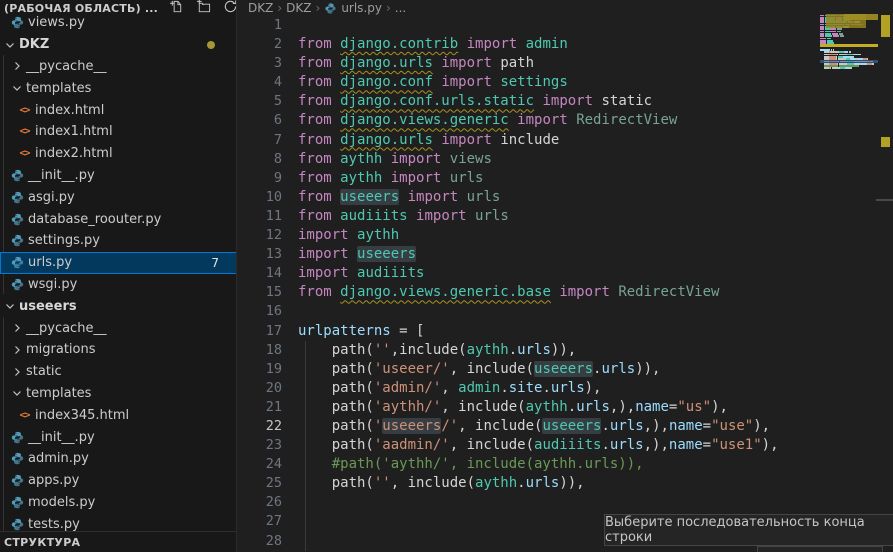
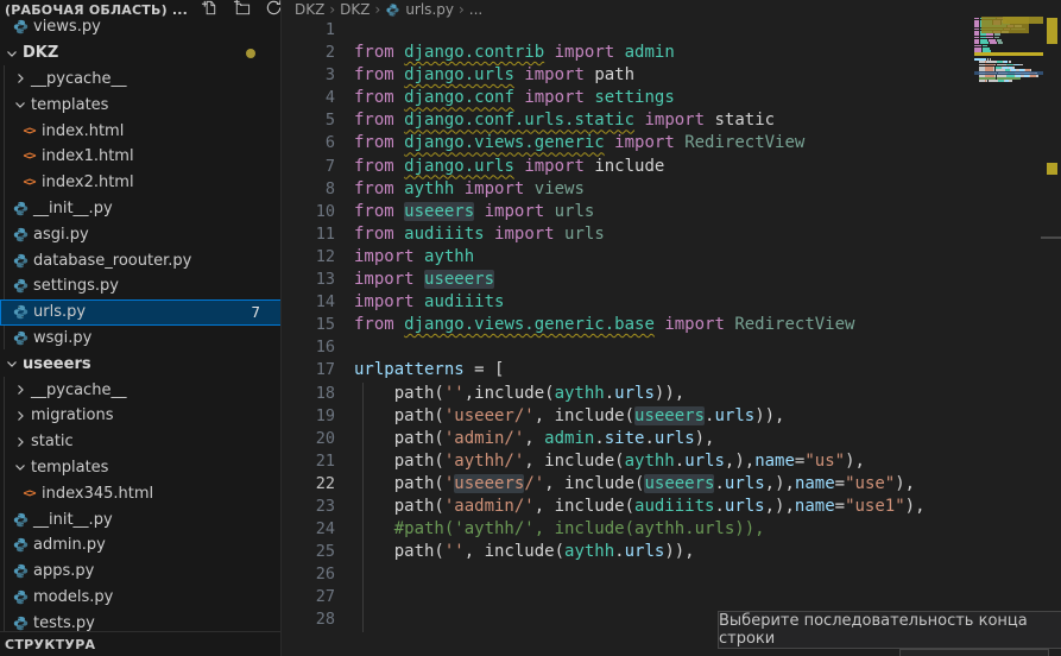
  (РАБОЧАЯ ОБЛАСТЬ) ...
  views.py
  DKZ
  __pycache__
  templates
  <>
  index.html
  <>
  index1.html
  <>
  index2.html
  __init__.py
  asgi.py
  database_roouter.py
  settings.py
  urls.py
  7
  wsgi.py
  useeers
  __pycache__
  migrations
  static
  templates
  <>
  index345.html
  __init__.py
  admin.py
  apps.py
  models.py
  tests.py
  СТРУКТУРА
  DKZ
  ›
  DKZ
  ›
  urls.py
  ›
  ...
  1
  2
  from django.contrib import admin
  3
  from django.urls import path
  4
  from django.conf import settings
  5
  from django.conf.urls.static import static
  6
  from django.views.generic import RedirectView
  7
  from django.urls import include
  8
  from aythh import views
- 9
- from aythh import urls
  10
  from useeers import urls
  11
  from audiiits import urls
  12
  import aythh
  13
  import useeers
  14
  import audiiits
  15
  from django.views.generic.base import RedirectView
  16
  17
  urlpatterns = [
  18
  path('',include(aythh.urls)),
  19
  path('useeer/', include(useeers.urls)),
  20
  path('admin/', admin.site.urls),
  21
  path('aythh/', include(aythh.urls,),name="us"),
  22
  path('useeers/', include(useeers.urls,),name="use"),
  23
  path('aadmin/', include(audiiits.urls,),name="use1"),
  24
  #path('aythh/', include(aythh.urls)),
  25
  path('', include(aythh.urls)),
  26
  27
  28
  Выберите последовательность конца строки
